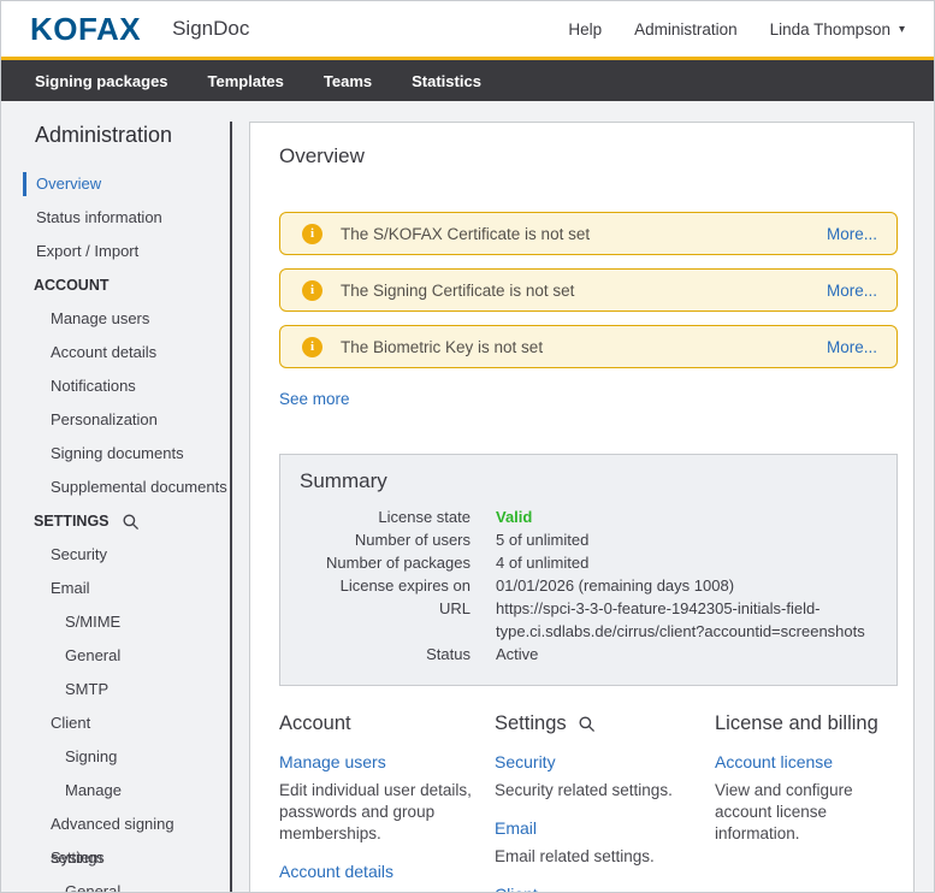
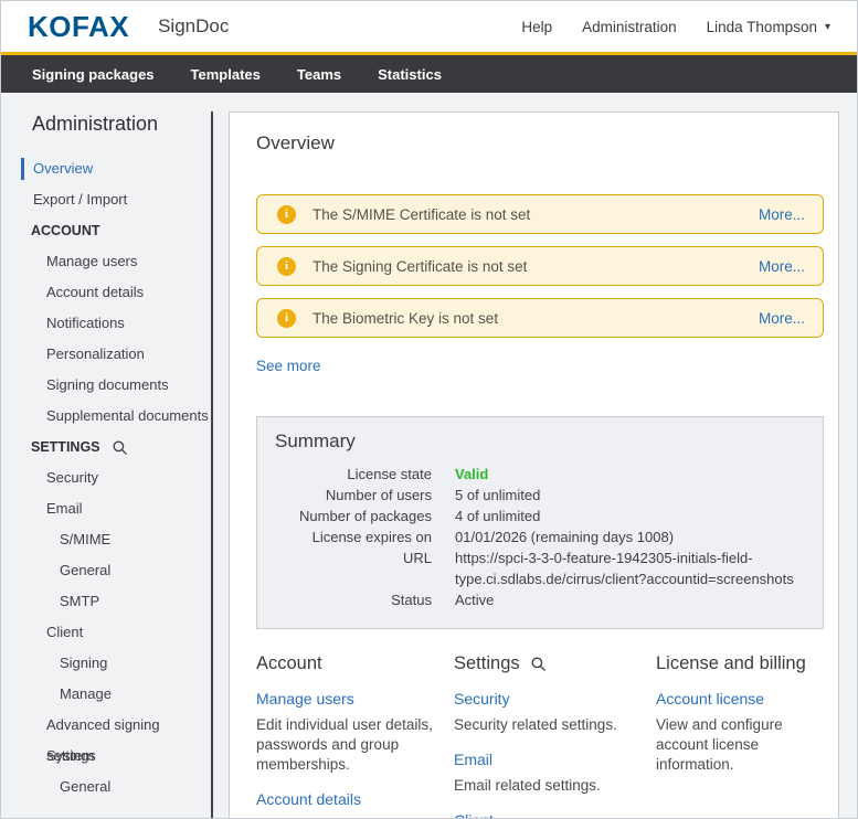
  KOFAX
  SignDoc
  Help
  Administration
  Linda Thompson
  ▾
  Signing packages
  Templates
  Teams
  Statistics
  Administration
  Overview
- Status information
  Export / Import
  ACCOUNT
  Manage users
  Account details
  Notifications
  Personalization
  Signing documents
  Supplemental documents
  SETTINGS
  Security
  Email
  S/MIME
  General
  SMTP
  Client
  Signing
  Manage
  Advanced signing settings
  System
  General
  Overview
  i
- The S/KOFAX Certificate is not set
+ The S/MIME Certificate is not set
  More...
  i
  The Signing Certificate is not set
  More...
  i
  The Biometric Key is not set
  More...
  See more
  Summary
  License state
  Valid
  Number of users
  5 of unlimited
  Number of packages
  4 of unlimited
  License expires on
  01/01/2026 (remaining days 1008)
  URL
  https://spci-3-3-0-feature-1942305-initials-field-type.ci.sdlabs.de/cirrus/client?accountid=screenshots
  Status
  Active
  Account
  Manage users
  Edit individual user details, passwords and group memberships.
  Account details
  Settings
  Security
  Security related settings.
  Email
  Email related settings.
  License and billing
  Account license
  View and configure account license information.
